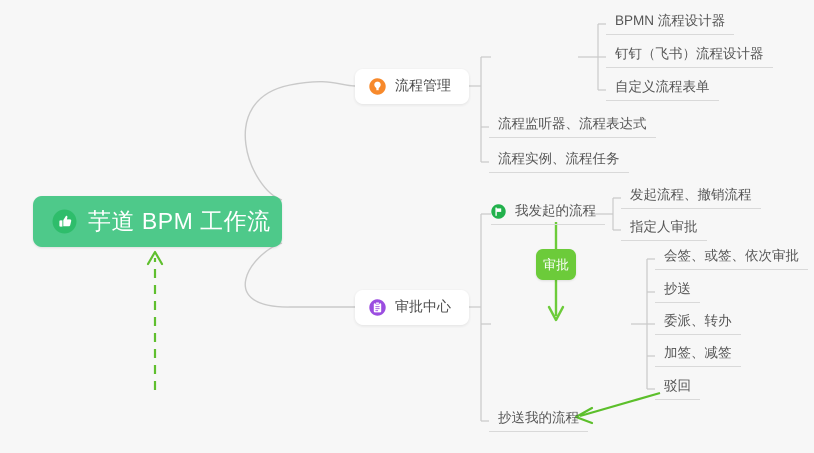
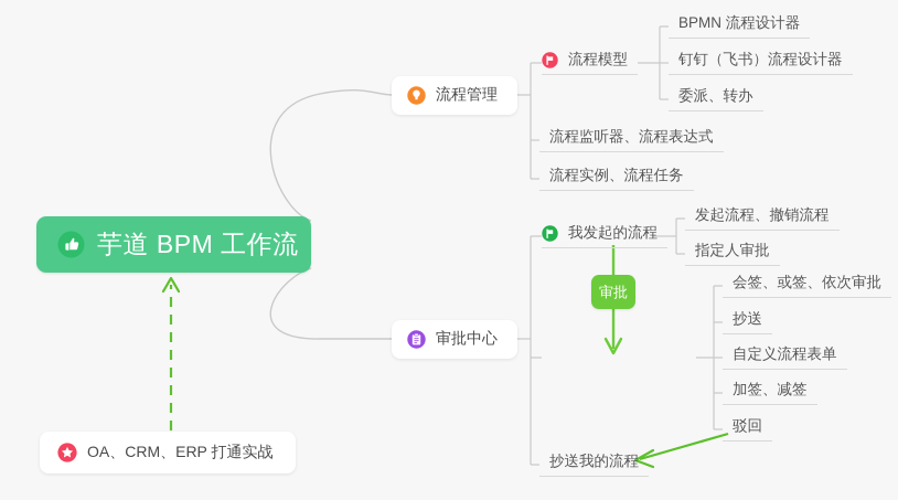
  芋道 BPM 工作流
  流程管理
  审批中心
+ OA、CRM、ERP 打通实战
+ 流程模型
  流程监听器、流程表达式
  流程实例、流程任务
  BPMN 流程设计器
  钉钉（飞书）流程设计器
- 自定义流程表单
+ 委派、转办
  我发起的流程
  抄送我的流程
  发起流程、撤销流程
  指定人审批
  会签、或签、依次审批
  抄送
- 委派、转办
+ 自定义流程表单
  加签、减签
  驳回
  审批
